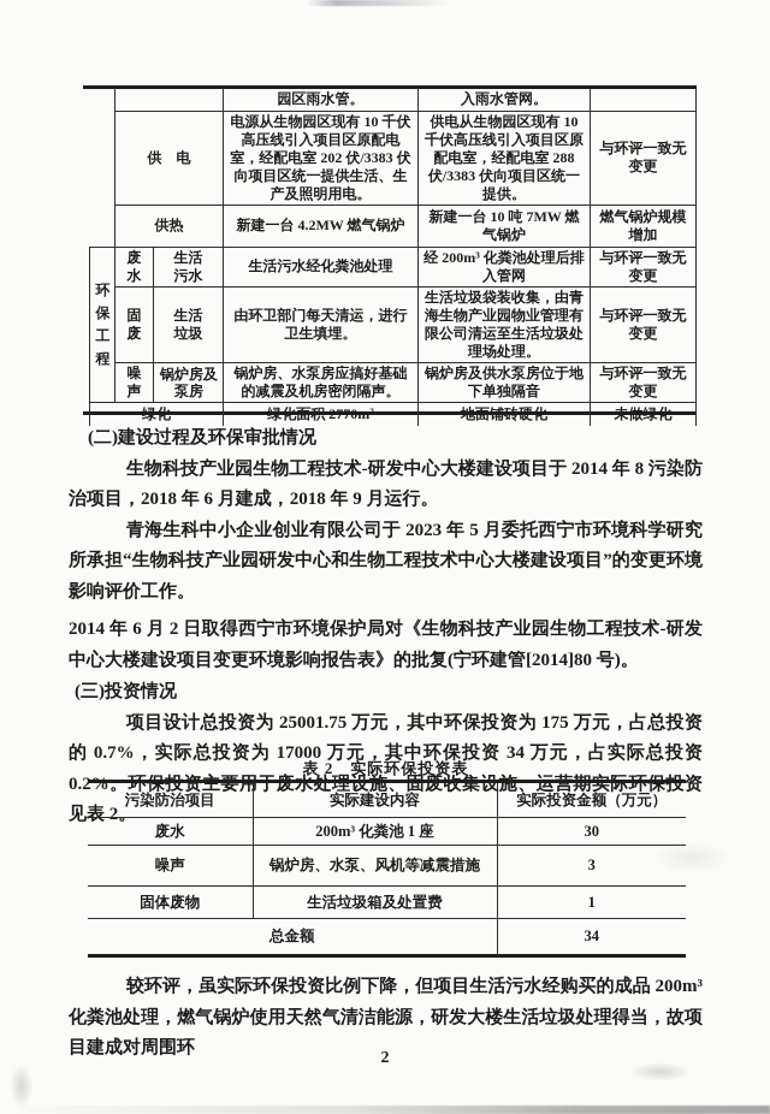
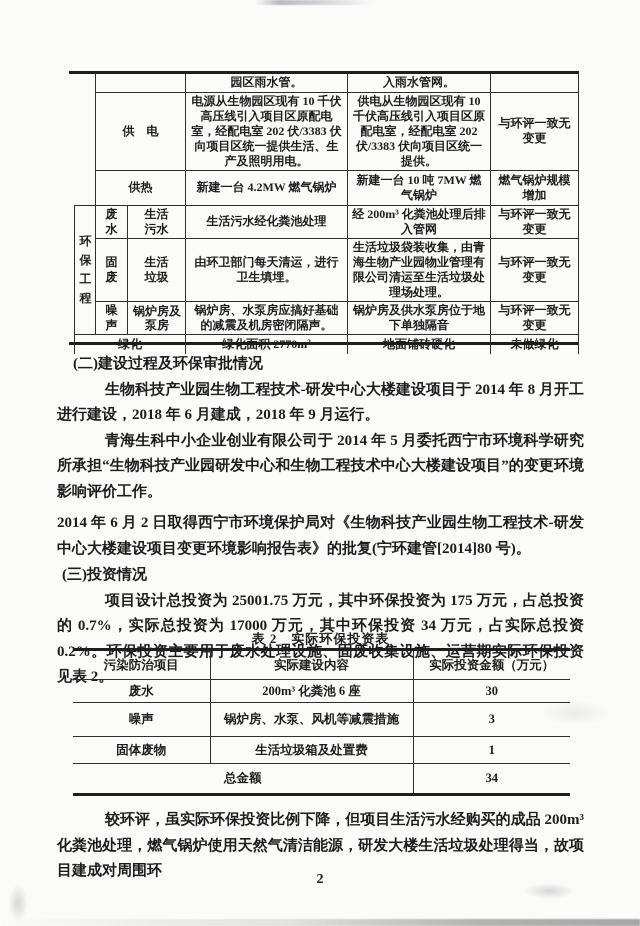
  		园区雨水管。	入雨水管网。
- 	供 电	电源从生物园区现有 10 千伏高压线引入项目区原配电室，经配电室 202 伏/3383 伏向项目区统一提供生活、生产及照明用电。	供电从生物园区现有 10 千伏高压线引入项目区原配电室，经配电室 288 伏/3383 伏向项目区统一提供。	与环评一致无变更
+ 	供 电	电源从生物园区现有 10 千伏高压线引入项目区原配电室，经配电室 202 伏/3383 伏向项目区统一提供生活、生产及照明用电。	供电从生物园区现有 10 千伏高压线引入项目区原配电室，经配电室 202 伏/3383 伏向项目区统一提供。	与环评一致无变更
  	供热	新建一台 4.2MW 燃气锅炉	新建一台 10 吨 7MW 燃气锅炉	燃气锅炉规模增加
  环保工程	废水	生活污水	生活污水经化粪池处理	经 200m³ 化粪池处理后排入管网	与环评一致无变更
  固废	生活垃圾	由环卫部门每天清运，进行卫生填埋。	生活垃圾袋装收集，由青海生物产业园物业管理有限公司清运至生活垃圾处理场处理。	与环评一致无变更
  噪声	锅炉房及泵房	锅炉房、水泵房应搞好基础的减震及机房密闭隔声。	锅炉房及供水泵房位于地下单独隔音	与环评一致无变更
  绿化	绿化面积 2770m²	地面铺砖硬化	未做绿化
  (二)建设过程及环保审批情况
- 生物科技产业园生物工程技术-研发中心大楼建设项目于 2014 年 8 污染防治项目，2018 年 6 月建成，2018 年 9 月运行。
+ 生物科技产业园生物工程技术-研发中心大楼建设项目于 2014 年 8 月开工进行建设，2018 年 6 月建成，2018 年 9 月运行。
- 青海生科中小企业创业有限公司于 2023 年 5 月委托西宁市环境科学研究所承担“生物科技产业园研发中心和生物工程技术中心大楼建设项目”的变更环境影响评价工作。
+ 青海生科中小企业创业有限公司于 2014 年 5 月委托西宁市环境科学研究所承担“生物科技产业园研发中心和生物工程技术中心大楼建设项目”的变更环境影响评价工作。
  2014 年 6 月 2 日取得西宁市环境保护局对《生物科技产业园生物工程技术-研发中心大楼建设项目变更环境影响报告表》的批复(宁环建管[2014]80 号)。
  (三)投资情况
  项目设计总投资为 25001.75 万元，其中环保投资为 175 万元，占总投资的 0.7%，实际总投资为 17000 万元，其中环保投资 34 万元，占实际总投资 0.2%。环保投资主要用于废水处理设施、固废收集设施、运营期实际环保投资见表 2。
  表 2 实际环保投资表
  污染防治项目	实际建设内容	实际投资金额（万元）
- 废水	200m³ 化粪池 1 座	30
+ 废水	200m³ 化粪池 6 座	30
  噪声	锅炉房、水泵、风机等减震措施	3
  固体废物	生活垃圾箱及处置费	1
  总金额	34
  较环评，虽实际环保投资比例下降，但项目生活污水经购买的成品 200m³ 化粪池处理，燃气锅炉使用天然气清洁能源，研发大楼生活垃圾处理得当，故项目建成对周围环
  2
